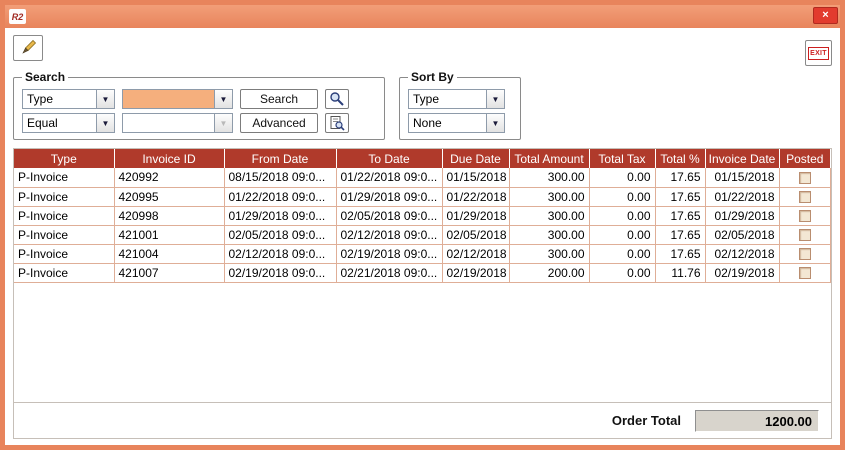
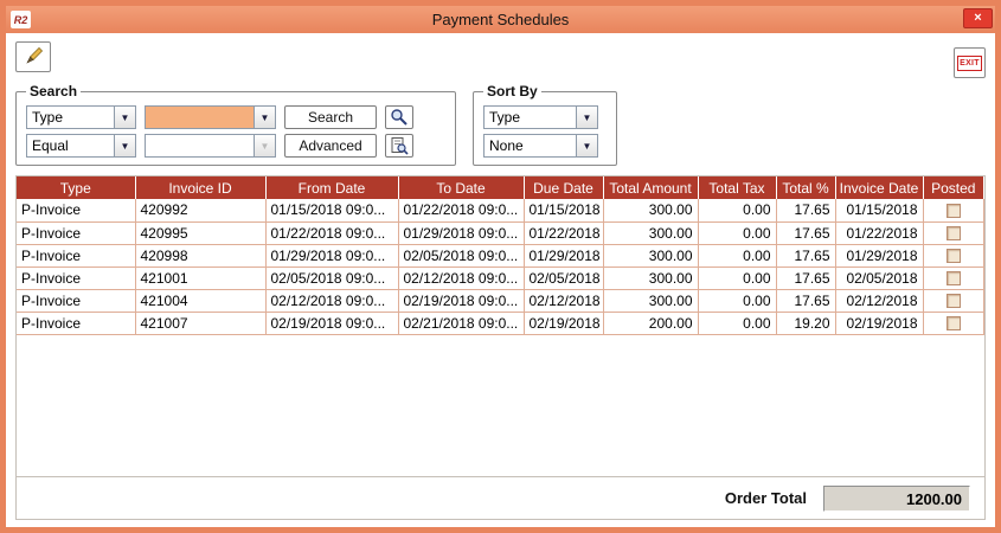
  R2
+ Payment Schedules
  ×
  Search
  Type
  ▼
  ▼
  Search
  Equal
  ▼
  ▼
  Advanced
  Sort By
  Type
  ▼
  None
  ▼
  Type	Invoice ID	From Date	To Date	Due Date	Total Amount	Total Tax	Total %	Invoice Date	Posted
- P-Invoice	420992	08/15/2018 09:0...	01/22/2018 09:0...	01/15/2018	300.00	0.00	17.65	01/15/2018
+ P-Invoice	420992	01/15/2018 09:0...	01/22/2018 09:0...	01/15/2018	300.00	0.00	17.65	01/15/2018
  P-Invoice	420995	01/22/2018 09:0...	01/29/2018 09:0...	01/22/2018	300.00	0.00	17.65	01/22/2018
  P-Invoice	420998	01/29/2018 09:0...	02/05/2018 09:0...	01/29/2018	300.00	0.00	17.65	01/29/2018
  P-Invoice	421001	02/05/2018 09:0...	02/12/2018 09:0...	02/05/2018	300.00	0.00	17.65	02/05/2018
  P-Invoice	421004	02/12/2018 09:0...	02/19/2018 09:0...	02/12/2018	300.00	0.00	17.65	02/12/2018
- P-Invoice	421007	02/19/2018 09:0...	02/21/2018 09:0...	02/19/2018	200.00	0.00	11.76	02/19/2018
+ P-Invoice	421007	02/19/2018 09:0...	02/21/2018 09:0...	02/19/2018	200.00	0.00	19.20	02/19/2018
  Order Total
  1200.00
